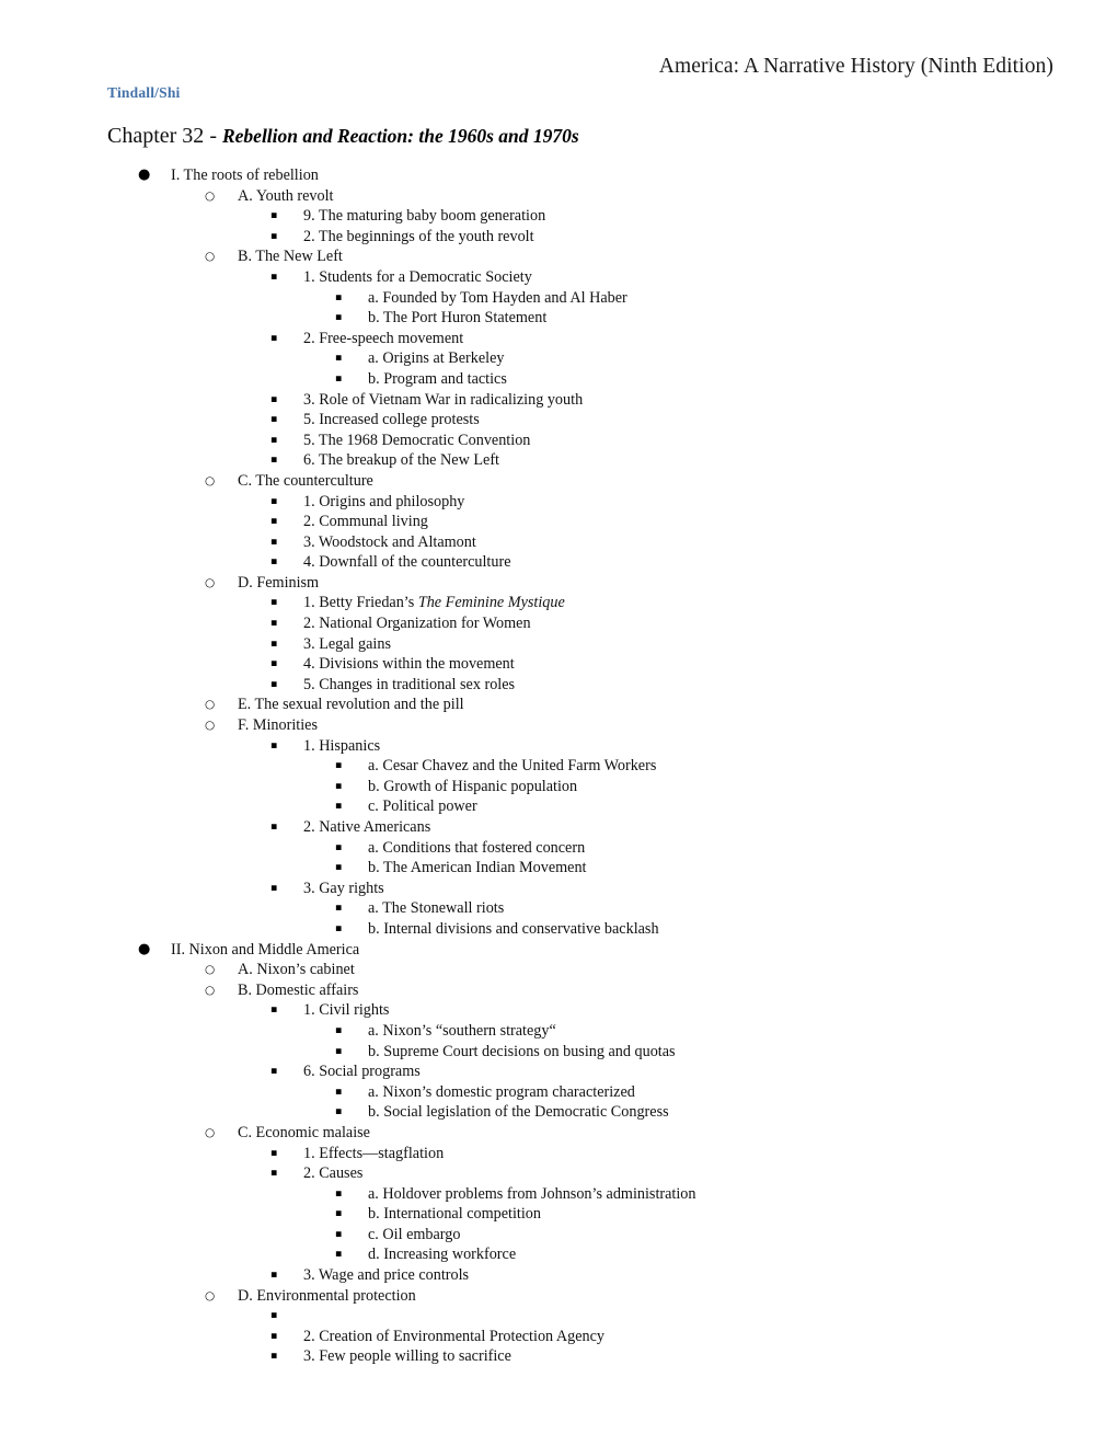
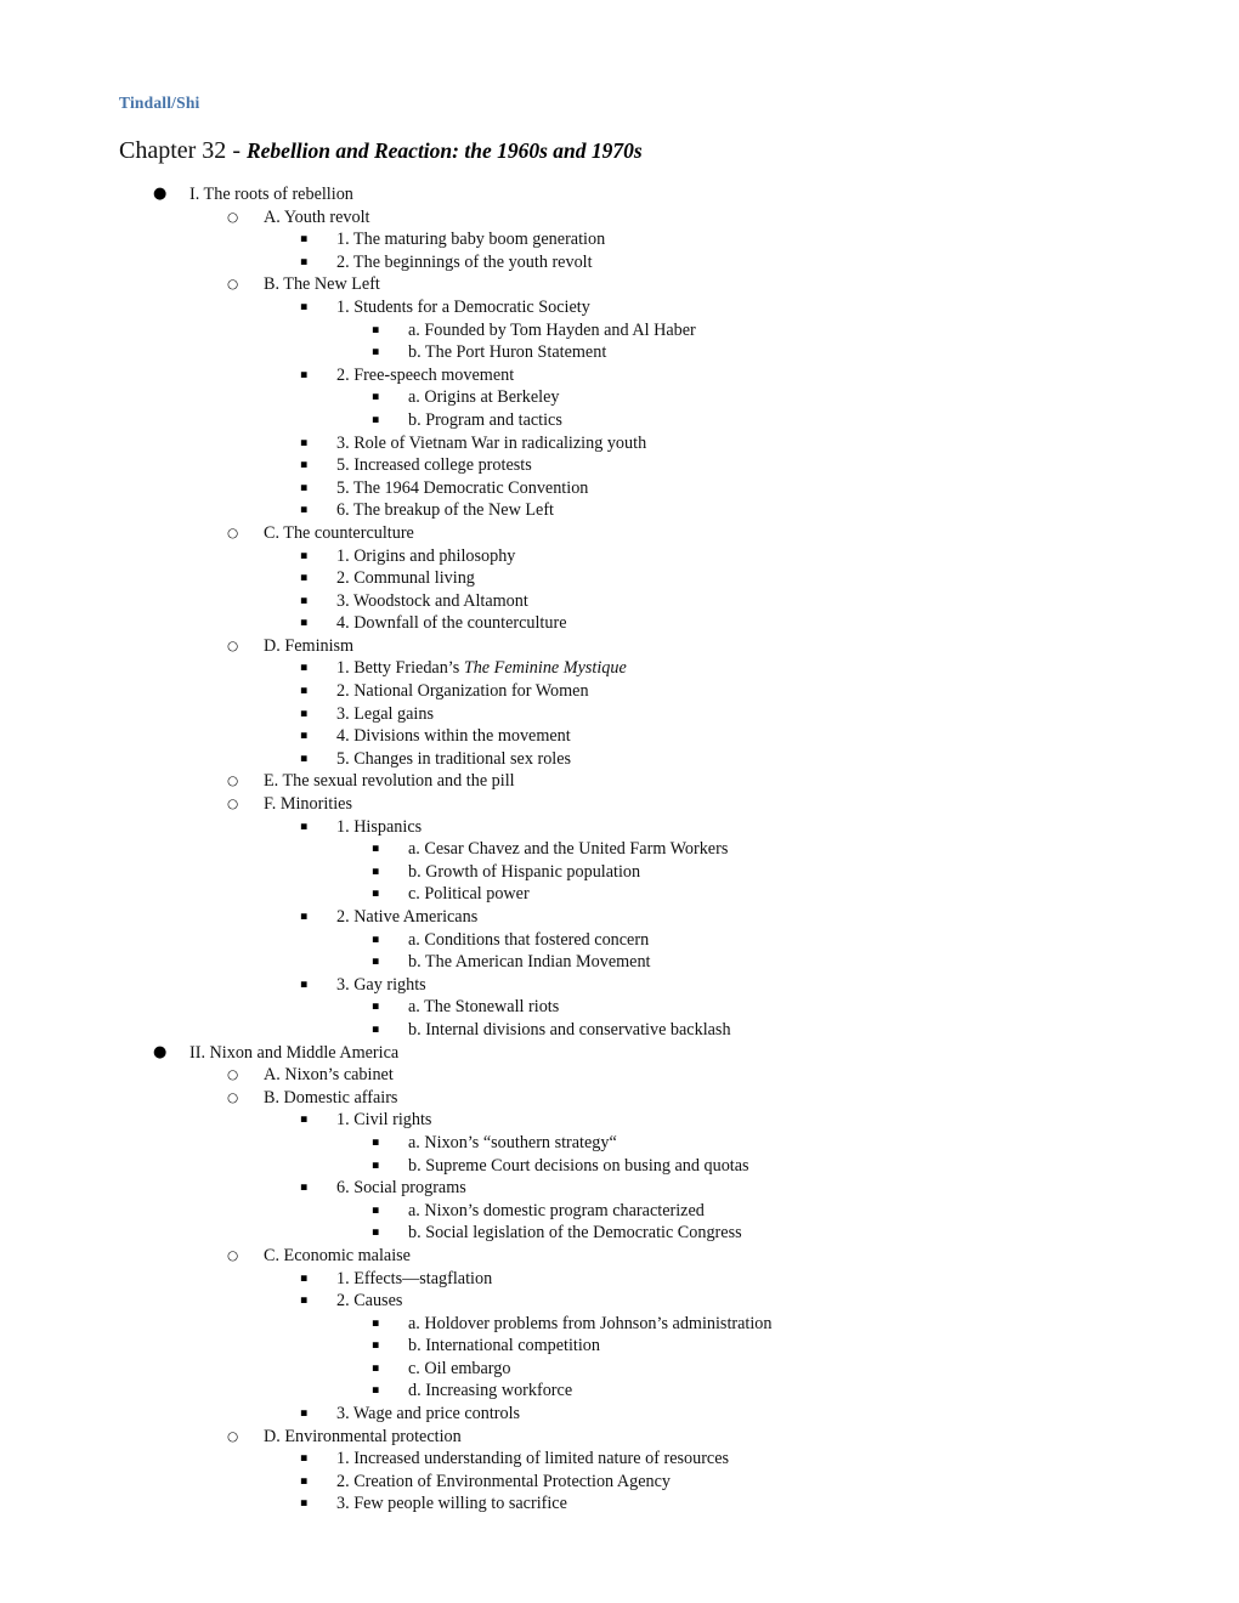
- America: A Narrative History (Ninth Edition)
  Tindall/Shi
  Chapter 32 - Rebellion and Reaction: the 1960s and 1970s
  ●
  I. The roots of rebellion
  ○
  A. Youth revolt
  ▪
- 9. The maturing baby boom generation
+ 1. The maturing baby boom generation
  ▪
  2. The beginnings of the youth revolt
  ○
  B. The New Left
  ▪
  1. Students for a Democratic Society
  ▪
  a. Founded by Tom Hayden and Al Haber
  ▪
  b. The Port Huron Statement
  ▪
  2. Free-speech movement
  ▪
  a. Origins at Berkeley
  ▪
  b. Program and tactics
  ▪
  3. Role of Vietnam War in radicalizing youth
  ▪
  5. Increased college protests
  ▪
- 5. The 1968 Democratic Convention
+ 5. The 1964 Democratic Convention
  ▪
  6. The breakup of the New Left
  ○
  C. The counterculture
  ▪
  1. Origins and philosophy
  ▪
  2. Communal living
  ▪
  3. Woodstock and Altamont
  ▪
  4. Downfall of the counterculture
  ○
  D. Feminism
  ▪
  1. Betty Friedan’s The Feminine Mystique
  ▪
  2. National Organization for Women
  ▪
  3. Legal gains
  ▪
  4. Divisions within the movement
  ▪
  5. Changes in traditional sex roles
  ○
  E. The sexual revolution and the pill
  ○
  F. Minorities
  ▪
  1. Hispanics
  ▪
  a. Cesar Chavez and the United Farm Workers
  ▪
  b. Growth of Hispanic population
  ▪
  c. Political power
  ▪
  2. Native Americans
  ▪
  a. Conditions that fostered concern
  ▪
  b. The American Indian Movement
  ▪
  3. Gay rights
  ▪
  a. The Stonewall riots
  ▪
  b. Internal divisions and conservative backlash
  ●
  II. Nixon and Middle America
  ○
  A. Nixon’s cabinet
  ○
  B. Domestic affairs
  ▪
  1. Civil rights
  ▪
  a. Nixon’s “southern strategy“
  ▪
  b. Supreme Court decisions on busing and quotas
  ▪
  6. Social programs
  ▪
  a. Nixon’s domestic program characterized
  ▪
  b. Social legislation of the Democratic Congress
  ○
  C. Economic malaise
  ▪
  1. Effects—stagflation
  ▪
  2. Causes
  ▪
  a. Holdover problems from Johnson’s administration
  ▪
  b. International competition
  ▪
  c. Oil embargo
  ▪
  d. Increasing workforce
  ▪
  3. Wage and price controls
  ○
  D. Environmental protection
  ▪
+ 1. Increased understanding of limited nature of resources
  ▪
  2. Creation of Environmental Protection Agency
  ▪
  3. Few people willing to sacrifice
